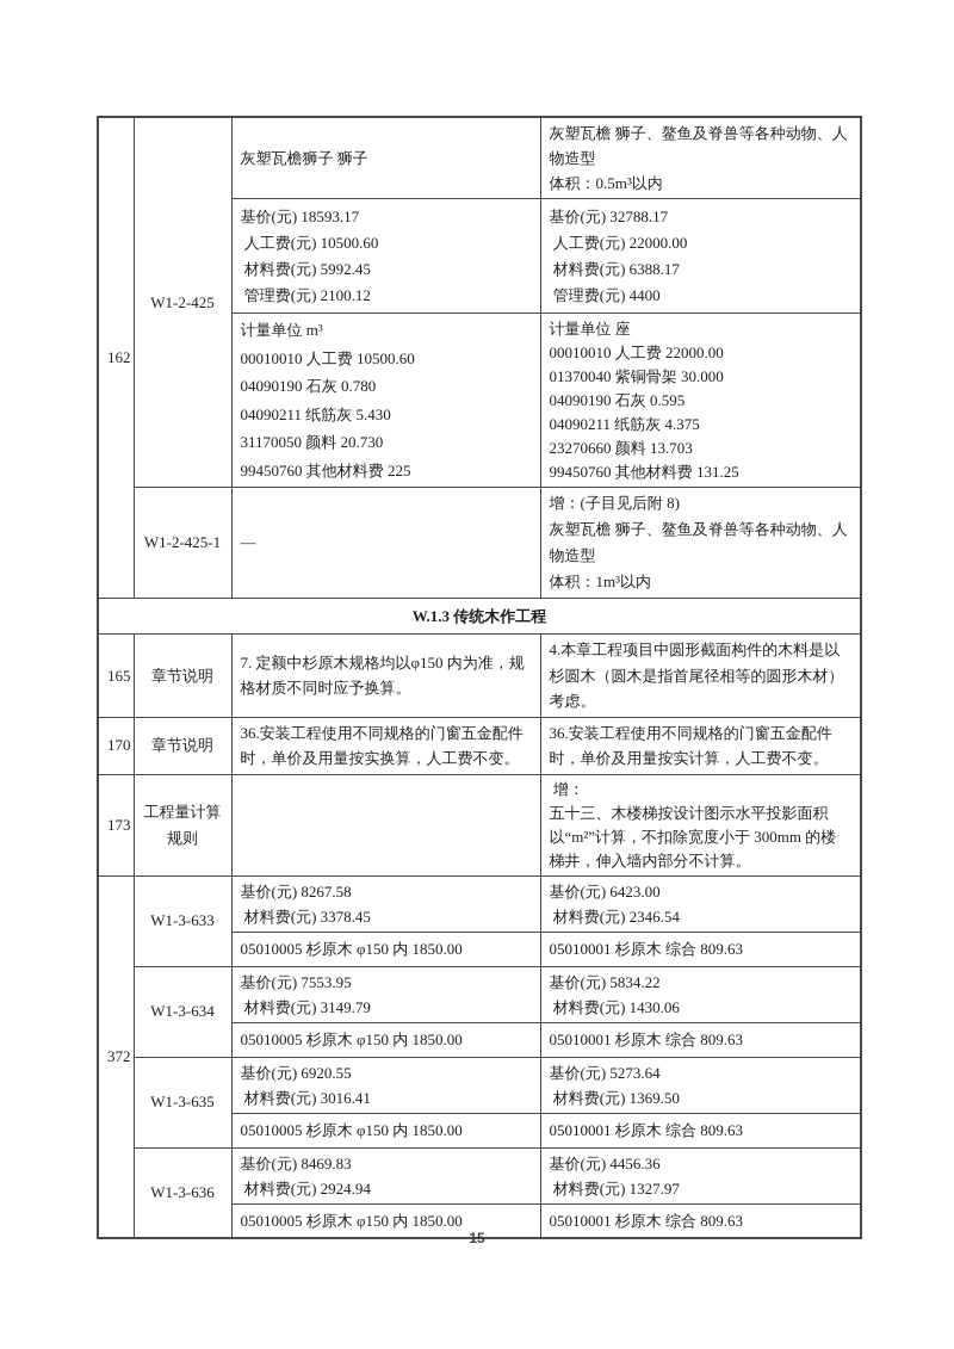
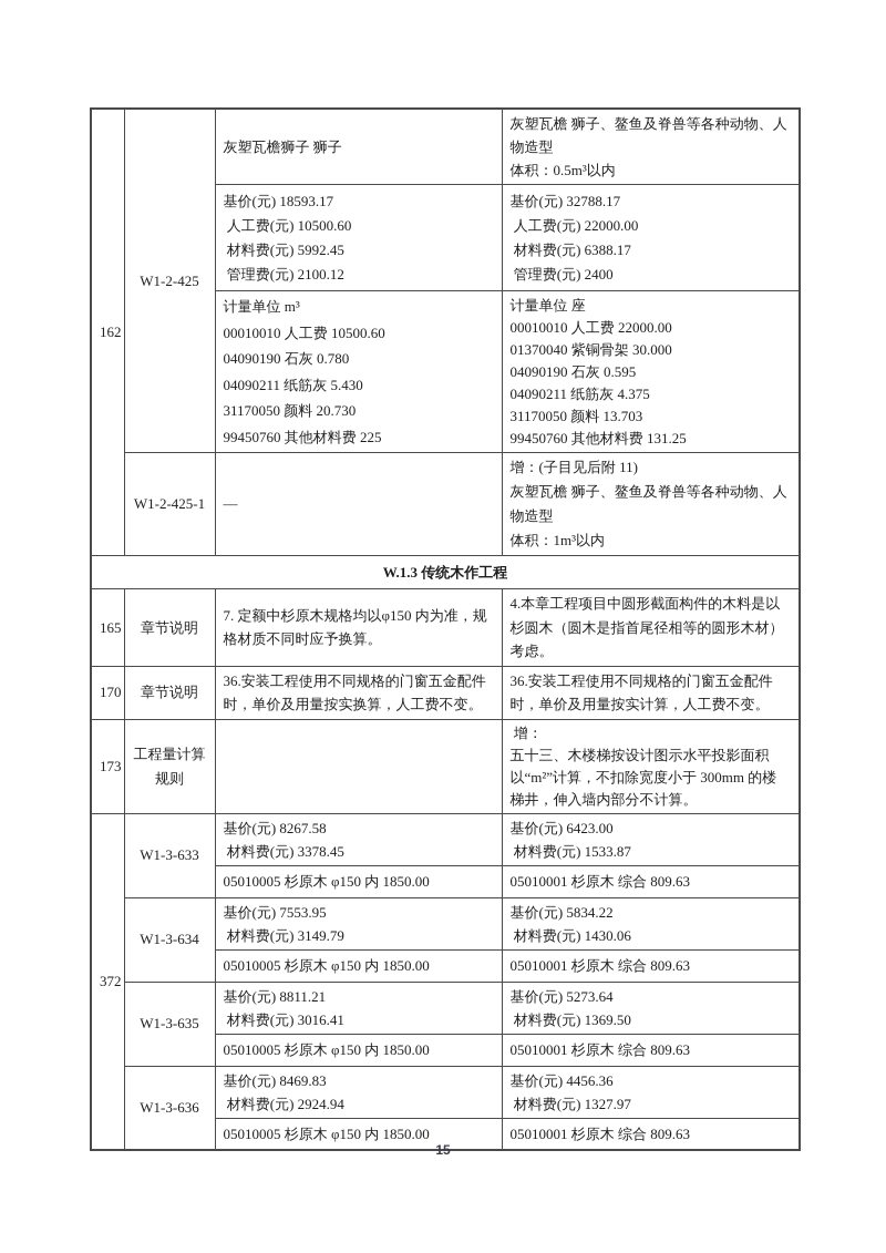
  162	W1-2-425	灰塑瓦檐狮子 狮子	灰塑瓦檐 狮子、鳌鱼及脊兽等各种动物、人物造型体积：0.5m³以内
- 基价(元) 18593.17 人工费(元) 10500.60 材料费(元) 5992.45 管理费(元) 2100.12	基价(元) 32788.17 人工费(元) 22000.00 材料费(元) 6388.17 管理费(元) 4400
+ 基价(元) 18593.17 人工费(元) 10500.60 材料费(元) 5992.45 管理费(元) 2100.12	基价(元) 32788.17 人工费(元) 22000.00 材料费(元) 6388.17 管理费(元) 2400
- 计量单位 m³00010010 人工费 10500.6004090190 石灰 0.78004090211 纸筋灰 5.43031170050 颜料 20.73099450760 其他材料费 225	计量单位 座00010010 人工费 22000.0001370040 紫铜骨架 30.00004090190 石灰 0.59504090211 纸筋灰 4.37523270660 颜料 13.70399450760 其他材料费 131.25
+ 计量单位 m³00010010 人工费 10500.6004090190 石灰 0.78004090211 纸筋灰 5.43031170050 颜料 20.73099450760 其他材料费 225	计量单位 座00010010 人工费 22000.0001370040 紫铜骨架 30.00004090190 石灰 0.59504090211 纸筋灰 4.37531170050 颜料 13.70399450760 其他材料费 131.25
- W1-2-425-1	—	增：(子目见后附 8)灰塑瓦檐 狮子、鳌鱼及脊兽等各种动物、人物造型体积：1m³以内
+ W1-2-425-1	—	增：(子目见后附 11)灰塑瓦檐 狮子、鳌鱼及脊兽等各种动物、人物造型体积：1m³以内
  W.1.3 传统木作工程
  165	章节说明	7. 定额中杉原木规格均以φ150 内为准，规格材质不同时应予换算。	4.本章工程项目中圆形截面构件的木料是以杉圆木（圆木是指首尾径相等的圆形木材）考虑。
  170	章节说明	36.安装工程使用不同规格的门窗五金配件时，单价及用量按实换算，人工费不变。	36.安装工程使用不同规格的门窗五金配件时，单价及用量按实计算，人工费不变。
  173	工程量计算规则		增：五十三、木楼梯按设计图示水平投影面积以“m²”计算，不扣除宽度小于 300mm 的楼梯井，伸入墙内部分不计算。
- 372	W1-3-633	基价(元) 8267.58 材料费(元) 3378.45	基价(元) 6423.00 材料费(元) 2346.54
+ 372	W1-3-633	基价(元) 8267.58 材料费(元) 3378.45	基价(元) 6423.00 材料费(元) 1533.87
  05010005 杉原木 φ150 内 1850.00	05010001 杉原木 综合 809.63
  W1-3-634	基价(元) 7553.95 材料费(元) 3149.79	基价(元) 5834.22 材料费(元) 1430.06
  05010005 杉原木 φ150 内 1850.00	05010001 杉原木 综合 809.63
- W1-3-635	基价(元) 6920.55 材料费(元) 3016.41	基价(元) 5273.64 材料费(元) 1369.50
+ W1-3-635	基价(元) 8811.21 材料费(元) 3016.41	基价(元) 5273.64 材料费(元) 1369.50
  05010005 杉原木 φ150 内 1850.00	05010001 杉原木 综合 809.63
  W1-3-636	基价(元) 8469.83 材料费(元) 2924.94	基价(元) 4456.36 材料费(元) 1327.97
  05010005 杉原木 φ150 内 1850.00	05010001 杉原木 综合 809.63
  15
